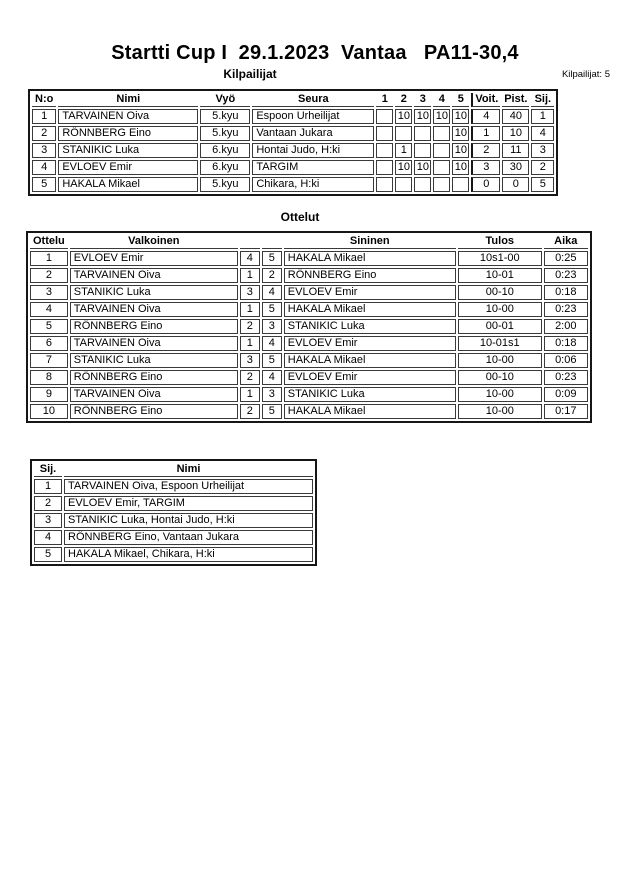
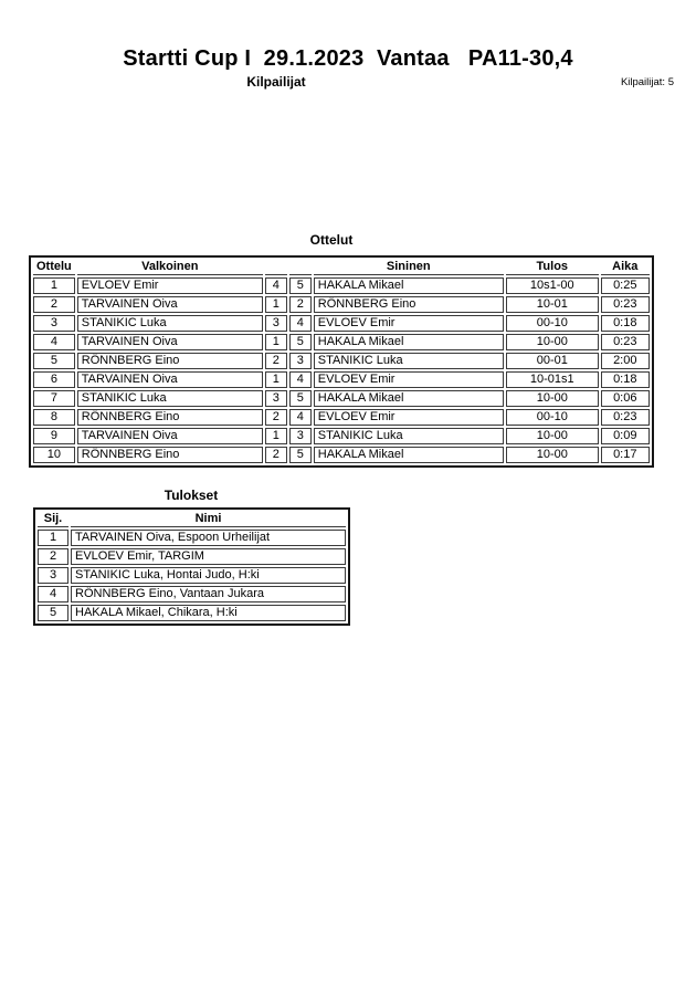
  Startti Cup I 29.1.2023 Vantaa PA11-30,4
  Kilpailijat
  Kilpailijat: 5
- N:o	Nimi	Vyö	Seura	1	2	3	4	5	Voit.	Pist.	Sij.
- 1	TARVAINEN Oiva	5.kyu	Espoon Urheilijat		10	10	10	10	4	40	1
- 2	RÖNNBERG Eino	5.kyu	Vantaan Jukara					10	1	10	4
- 3	STANIKIC Luka	6.kyu	Hontai Judo, H:ki		1			10	2	11	3
- 4	EVLOEV Emir	6.kyu	TARGIM		10	10		10	3	30	2
- 5	HAKALA Mikael	5.kyu	Chikara, H:ki						0	0	5
  Ottelut
  Ottelu	Valkoinen			Sininen	Tulos	Aika
  1	EVLOEV Emir	4	5	HAKALA Mikael	10s1-00	0:25
  2	TARVAINEN Oiva	1	2	RÖNNBERG Eino	10-01	0:23
  3	STANIKIC Luka	3	4	EVLOEV Emir	00-10	0:18
  4	TARVAINEN Oiva	1	5	HAKALA Mikael	10-00	0:23
  5	RÖNNBERG Eino	2	3	STANIKIC Luka	00-01	2:00
  6	TARVAINEN Oiva	1	4	EVLOEV Emir	10-01s1	0:18
  7	STANIKIC Luka	3	5	HAKALA Mikael	10-00	0:06
  8	RÖNNBERG Eino	2	4	EVLOEV Emir	00-10	0:23
  9	TARVAINEN Oiva	1	3	STANIKIC Luka	10-00	0:09
  10	RÖNNBERG Eino	2	5	HAKALA Mikael	10-00	0:17
+ Tulokset
  Sij.	Nimi
  1	TARVAINEN Oiva, Espoon Urheilijat
  2	EVLOEV Emir, TARGIM
  3	STANIKIC Luka, Hontai Judo, H:ki
  4	RÖNNBERG Eino, Vantaan Jukara
  5	HAKALA Mikael, Chikara, H:ki
